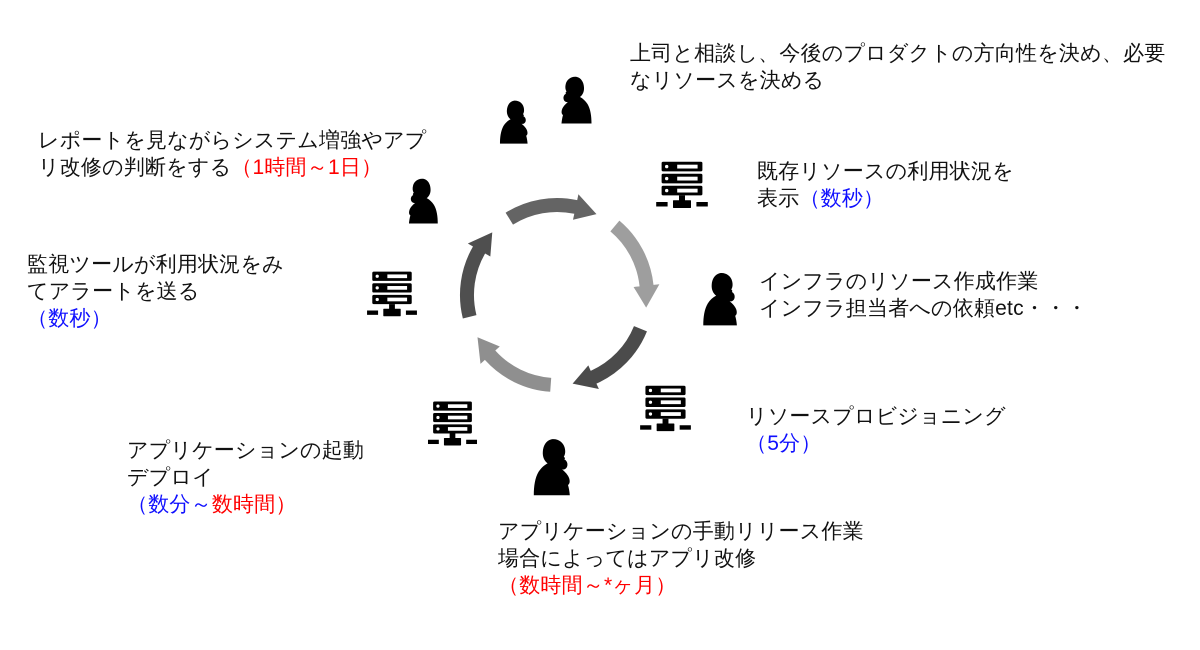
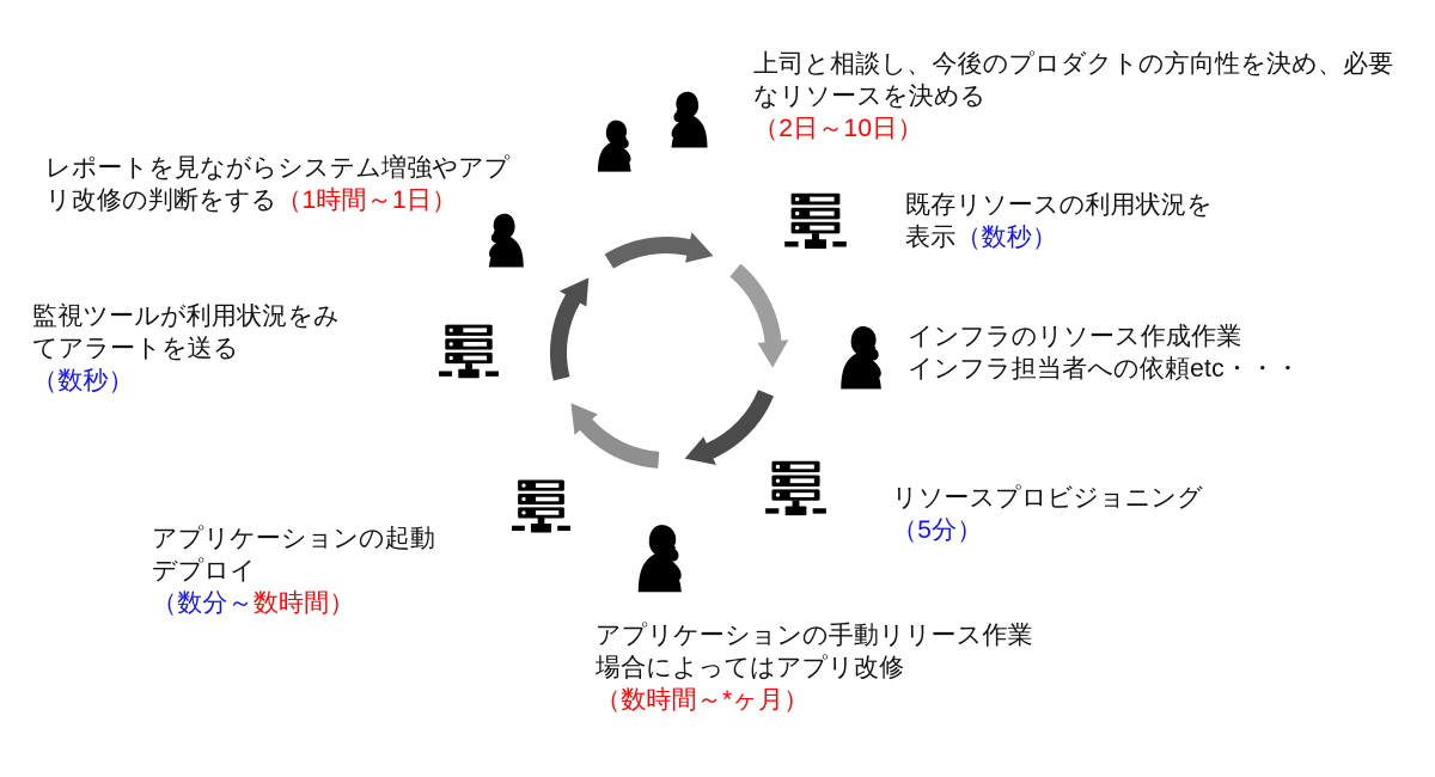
  上司と相談し、今後のプロダクトの方向性を決め、必要
  なリソースを決める
+ （2日～10日）
  既存リソースの利用状況を
  表示（数秒）
  インフラのリソース作成作業
  インフラ担当者への依頼etc・・・
  リソースプロビジョニング
  （5分）
  アプリケーションの手動リリース作業
  場合によってはアプリ改修
  （数時間～*ヶ月）
  アプリケーションの起動
  デプロイ
  （数分～数時間）
  監視ツールが利用状況をみ
  てアラートを送る
  （数秒）
  レポートを見ながらシステム増強やアプ
  リ改修の判断をする（1時間～1日）
